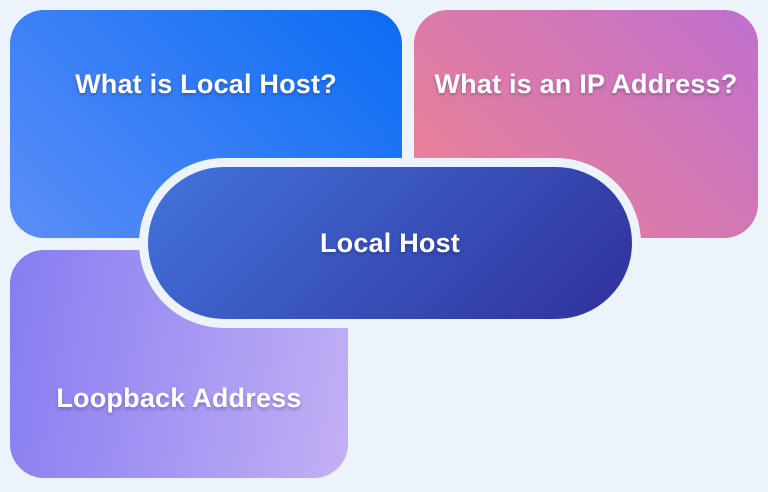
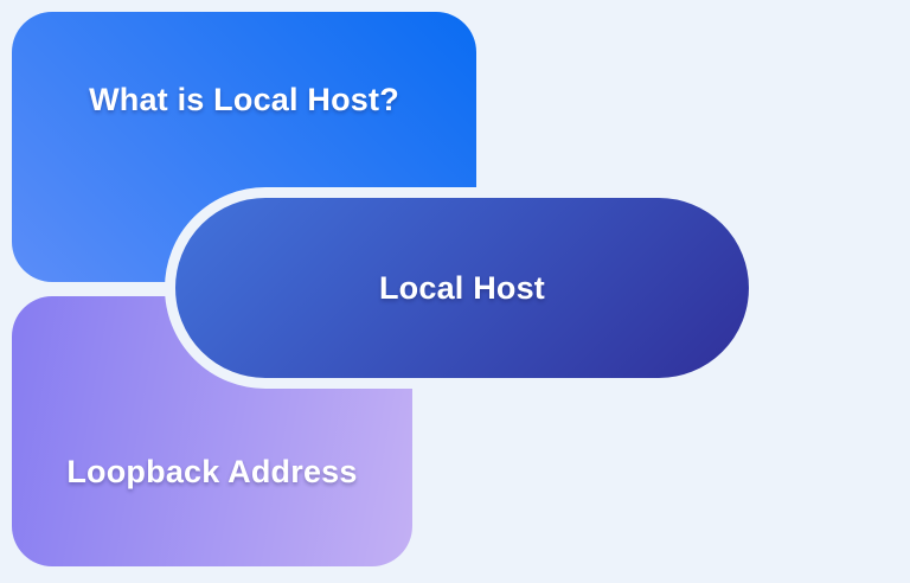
  What is Local Host?
- What is an IP Address?
  Loopback Address
  Local Host
